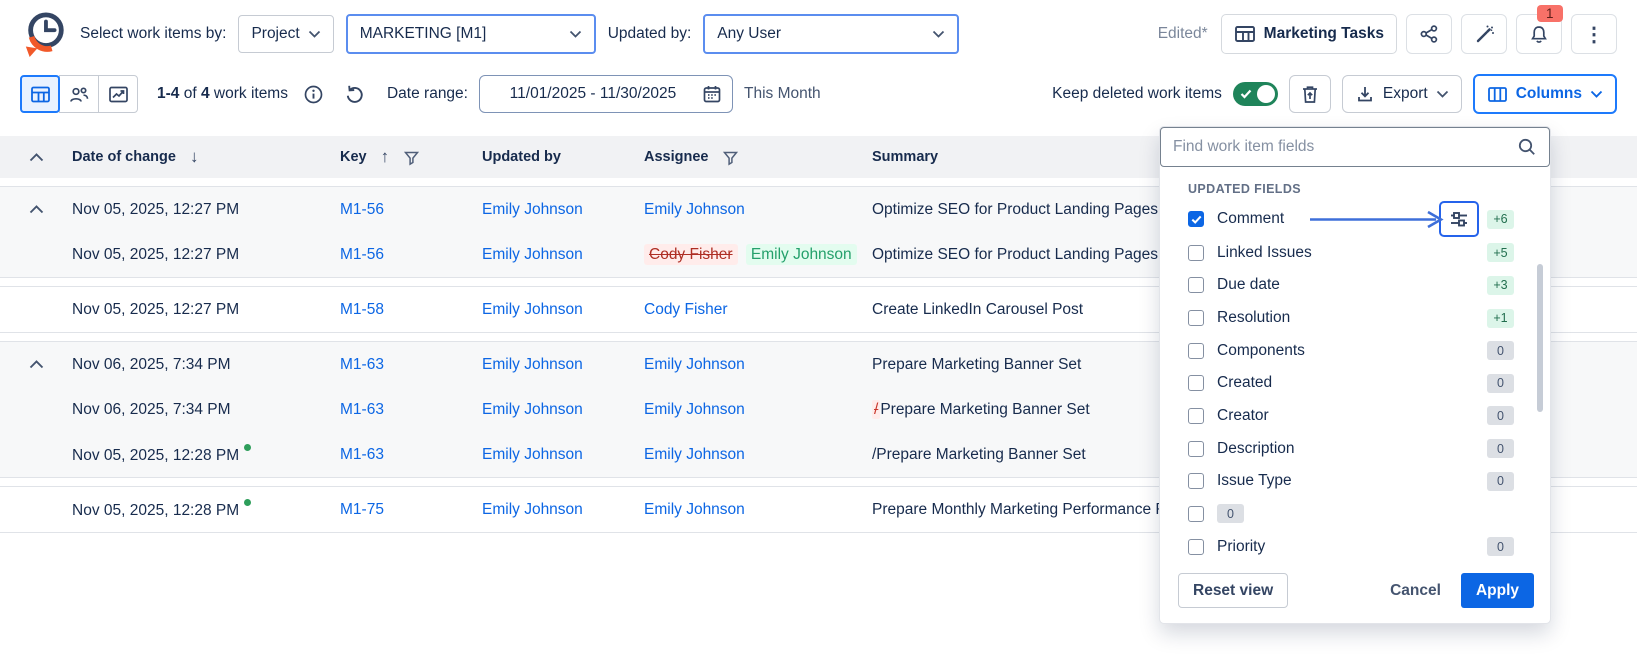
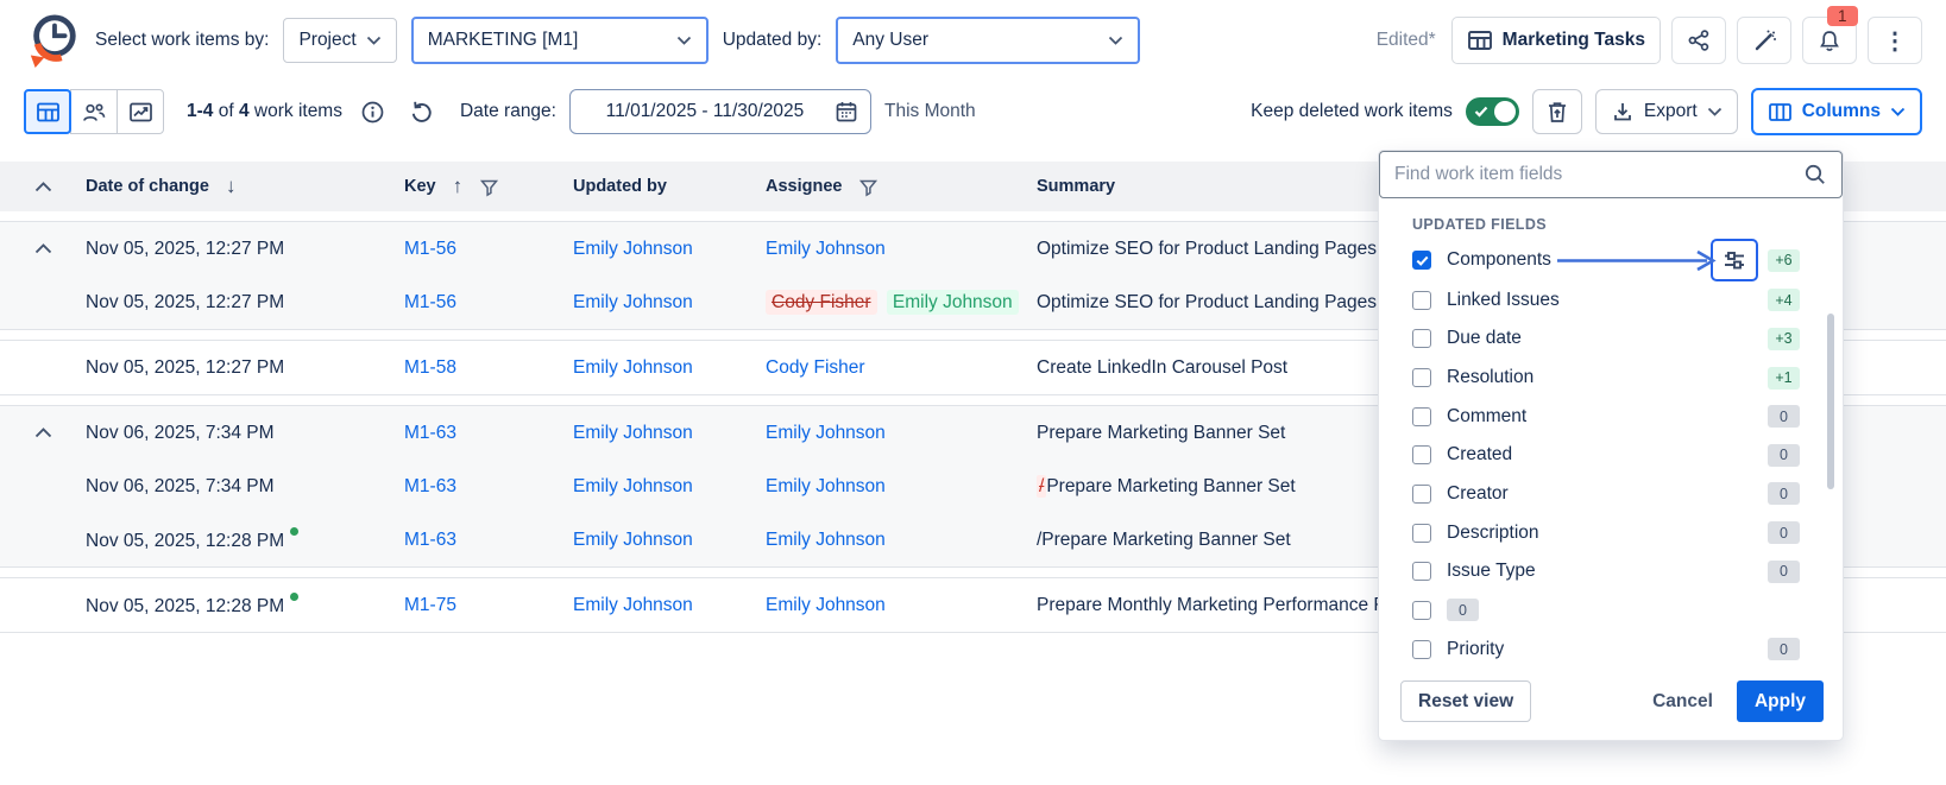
  Select work items by:
  Project
  MARKETING [M1]
  Updated by:
  Any User
  Edited*
  Marketing Tasks
  1
  ⋮
  1-4 of 4 work items
  Date range:
  11/01/2025 - 11/30/2025
  This Month
  Keep deleted work items
  Export
  Columns
  Date of change
  ↓
  Key
  ↑
  Updated by
  Assignee
  Summary
  Nov 05, 2025, 12:27 PM
  M1-56
  Emily Johnson
  Emily Johnson
  Optimize SEO for Product Landing Pages
  Nov 05, 2025, 12:27 PM
  M1-56
  Emily Johnson
  Cody Fisher Emily Johnson
  Optimize SEO for Product Landing Pages
  Nov 05, 2025, 12:27 PM
  M1-58
  Emily Johnson
  Cody Fisher
  Create LinkedIn Carousel Post
  Nov 06, 2025, 7:34 PM
  M1-63
  Emily Johnson
  Emily Johnson
  Prepare Marketing Banner Set
  Nov 06, 2025, 7:34 PM
  M1-63
  Emily Johnson
  Emily Johnson
  /Prepare Marketing Banner Set
  Nov 05, 2025, 12:28 PM
  M1-63
  Emily Johnson
  Emily Johnson
  /Prepare Marketing Banner Set
  Nov 05, 2025, 12:28 PM
  M1-75
  Emily Johnson
  Emily Johnson
  Prepare Monthly Marketing Performance
  Find work item fields
  UPDATED FIELDS
- Comment
+ Components
  +6
  Linked Issues
- +5
+ +4
  Due date
  +3
  Resolution
  +1
- Components
+ Comment
  0
  Created
  0
  Creator
  0
  Description
  0
  Issue Type
  0
  0
  Priority
  0
  Reset view
  Cancel
  Apply
